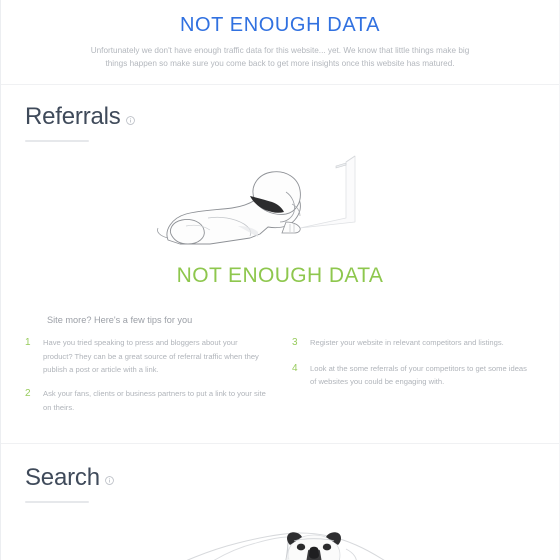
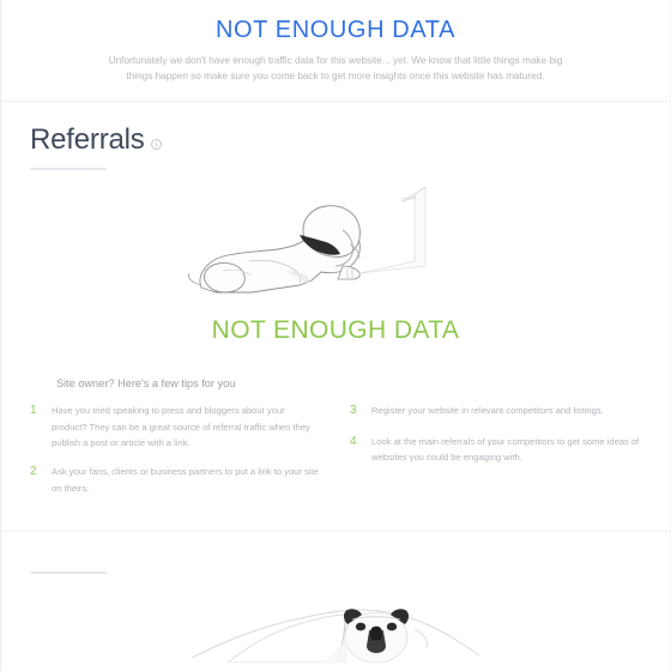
  NOT ENOUGH DATA
  Unfortunately we don't have enough traffic data for this website... yet. We know that little things make big things happen so make sure you come back to get more insights once this website has matured.
  Referrals
  NOT ENOUGH DATA
- Site more? Here's a few tips for you
+ Site owner? Here's a few tips for you
  1
  Have you tried speaking to press and bloggers about your product? They can be a great source of referral traffic when they publish a post or article with a link.
  2
  Ask your fans, clients or business partners to put a link to your site on theirs.
  3
  Register your website in relevant competitors and listings.
  4
- Look at the some referrals of your competitors to get some ideas of websites you could be engaging with.
+ Look at the main referrals of your competitors to get some ideas of websites you could be engaging with.
- Search
